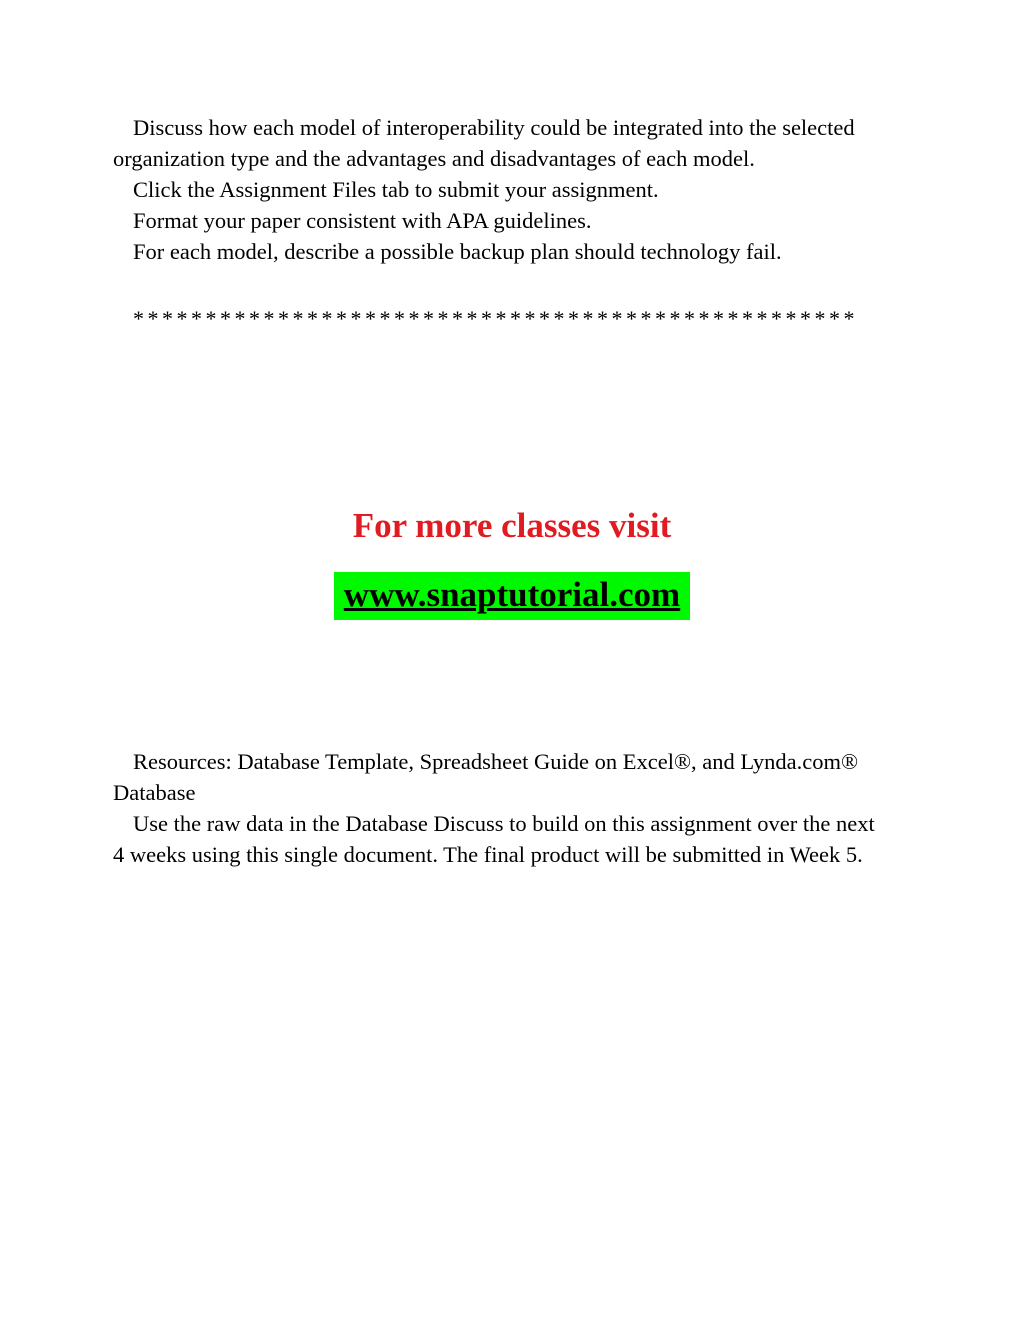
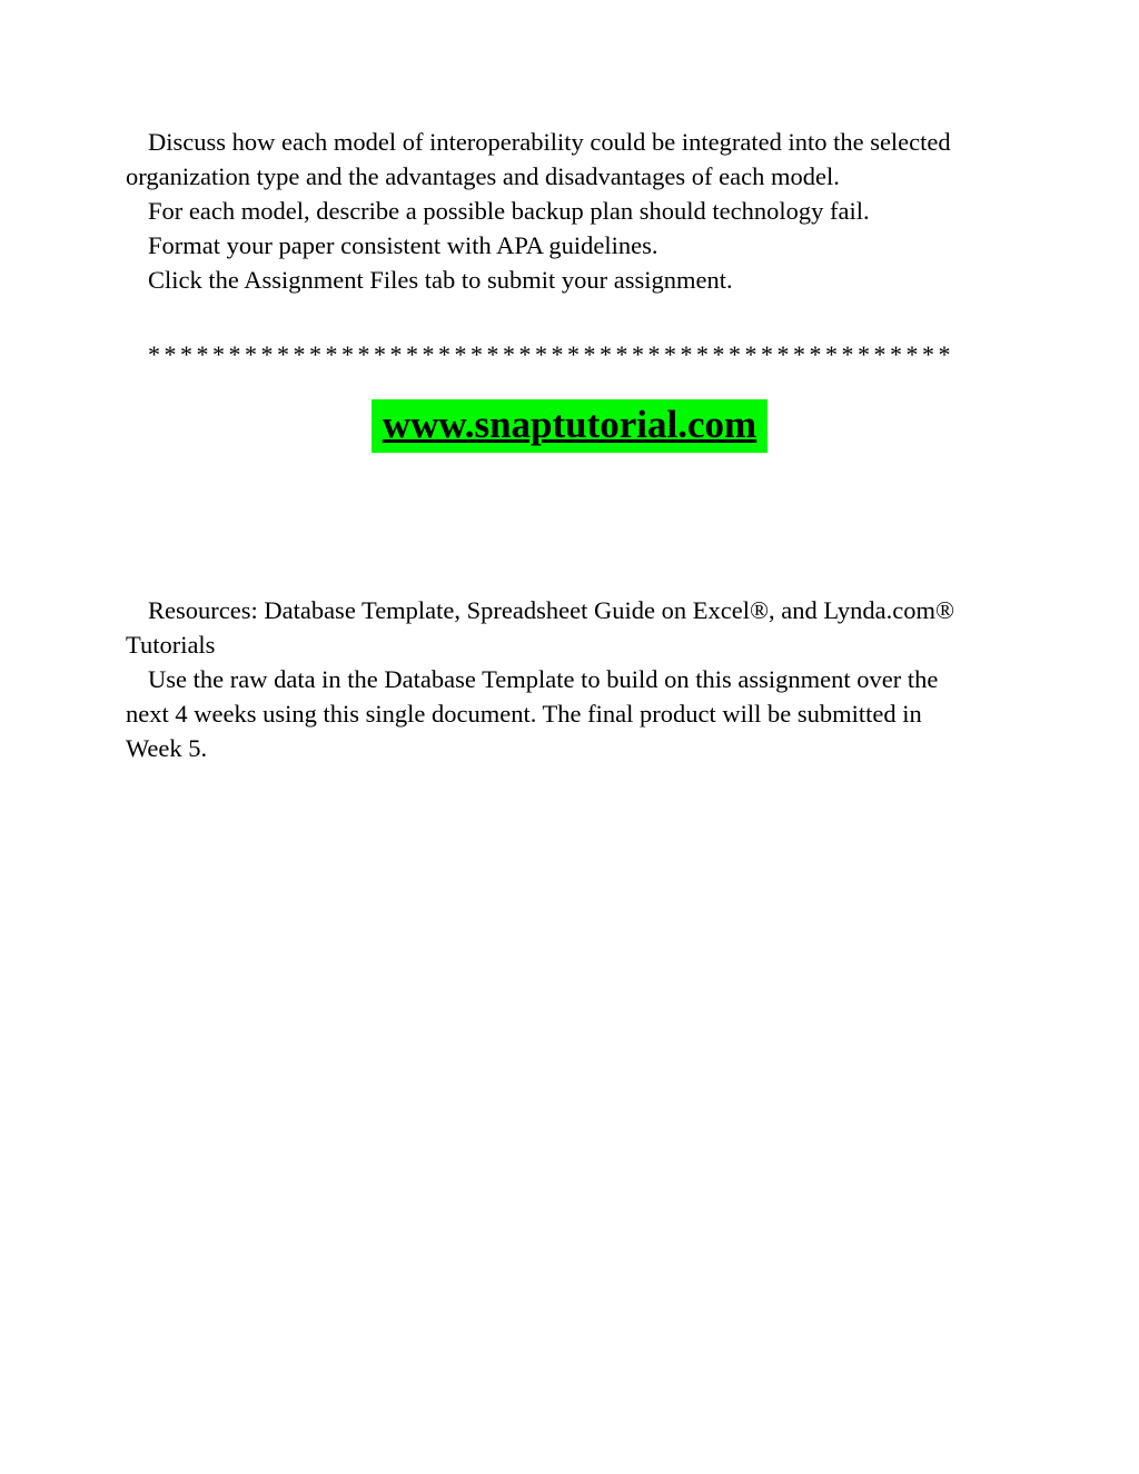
  Discuss how each model of interoperability could be integrated into the selected organization type and the advantages and disadvantages of each model.
- Click the Assignment Files tab to submit your assignment.
+ For each model, describe a possible backup plan should technology fail.
  Format your paper consistent with APA guidelines.
- For each model, describe a possible backup plan should technology fail.
+ Click the Assignment Files tab to submit your assignment.
  **************************************************
- For more classes visit
  www.snaptutorial.com
- Resources: Database Template, Spreadsheet Guide on Excel®, and Lynda.com® Database
+ Resources: Database Template, Spreadsheet Guide on Excel®, and Lynda.com® Tutorials
- Use the raw data in the Database Discuss to build on this assignment over the next 4 weeks using this single document. The final product will be submitted in Week 5.
+ Use the raw data in the Database Template to build on this assignment over the next 4 weeks using this single document. The final product will be submitted in Week 5.
